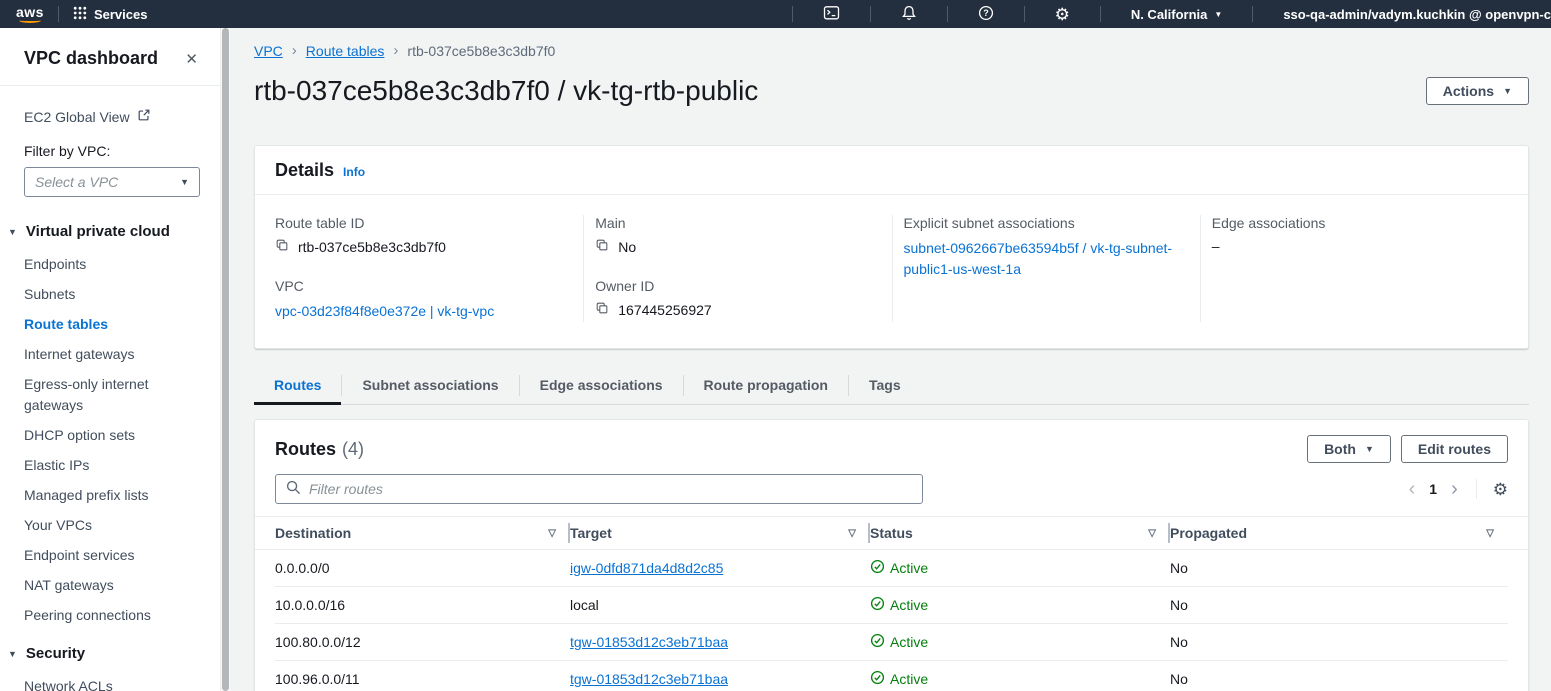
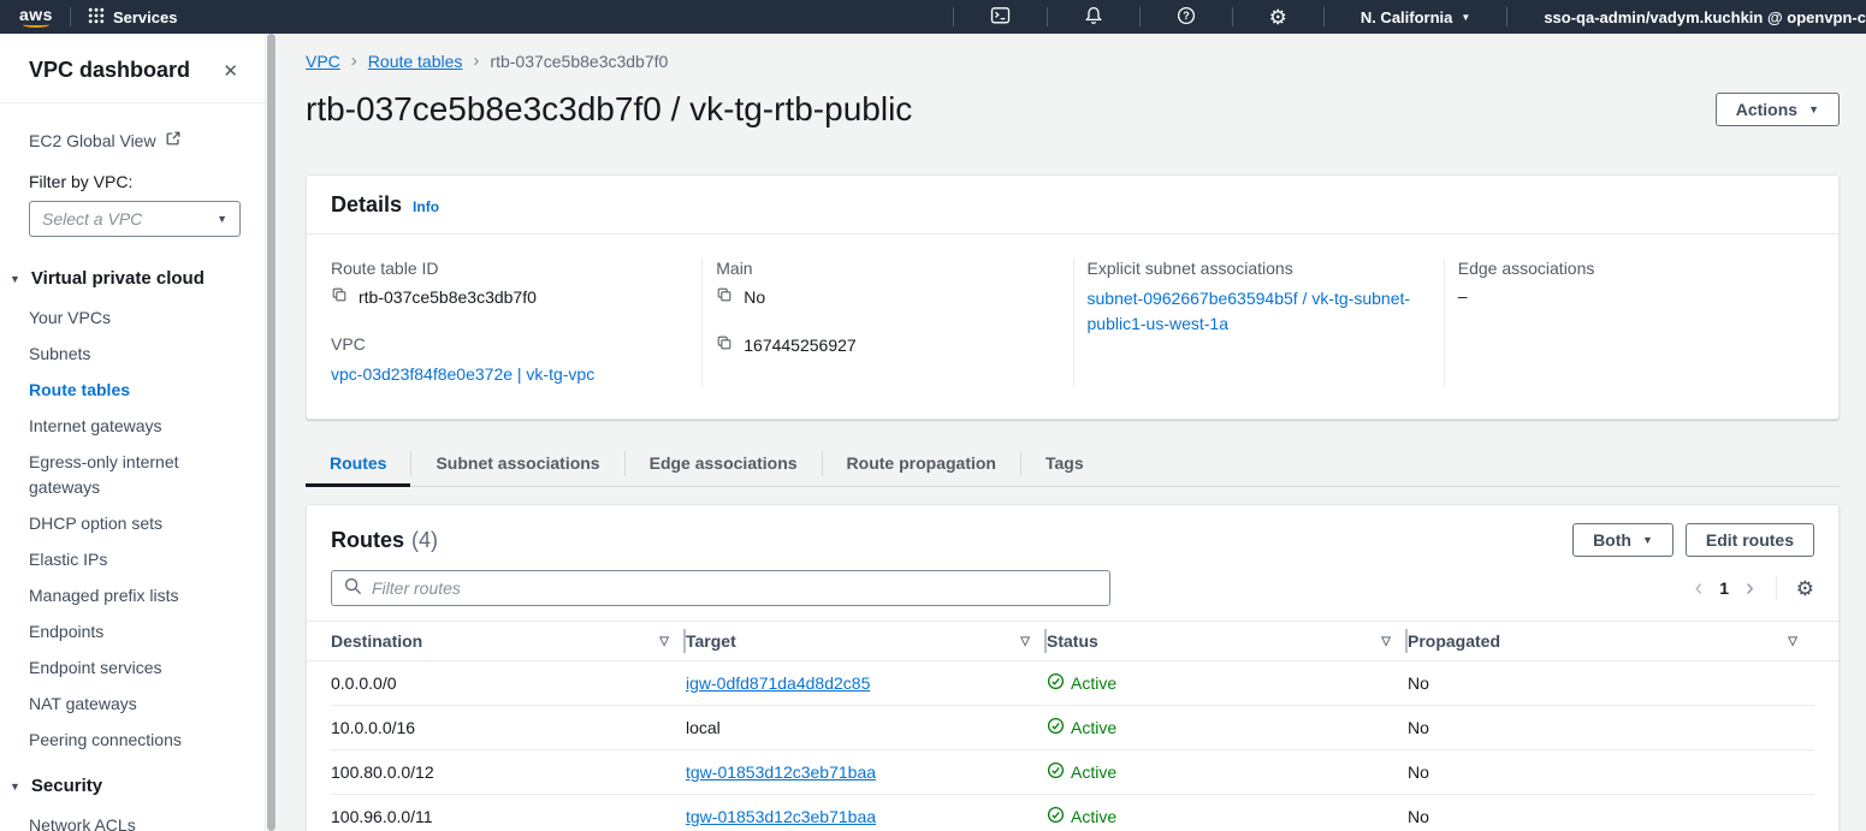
  aws
  Services
  ?
  ⚙
  N. California
  ▼
  sso-qa-admin/vadym.kuchkin @ openvpn-c
  VPC dashboard
  ✕
  EC2 Global View
  Filter by VPC:
  Select a VPC
  ▼
  ▼
  Virtual private cloud
- Endpoints
+ Your VPCs
  Subnets
  Route tables
  Internet gateways
  Egress-only internet gateways
  DHCP option sets
  Elastic IPs
  Managed prefix lists
- Your VPCs
+ Endpoints
  Endpoint services
  NAT gateways
  Peering connections
  ▼
  Security
  Network ACLs
  VPC
  ›
  Route tables
  ›
  rtb-037ce5b8e3c3db7f0
  rtb-037ce5b8e3c3db7f0 / vk-tg-rtb-public
  Actions
  ▼
  Details
  Info
  Route table ID
  rtb-037ce5b8e3c3db7f0
  VPC
  vpc-03d23f84f8e0e372e | vk-tg-vpc
  Main
  No
- Owner ID
  167445256927
  Explicit subnet associations
  subnet-0962667be63594b5f / vk-tg-subnet-public1-us-west-1a
  Edge associations
  –
  Routes
  Subnet associations
  Edge associations
  Route propagation
  Tags
  Routes
  (4)
  Both
  ▼
  Edit routes
  Filter routes
  ‹
  1
  ›
  ⚙
  Destination
  ▽
  Target
  ▽
  Status
  ▽
  Propagated
  ▽
  0.0.0.0/0
  igw-0dfd871da4d8d2c85
  Active
  No
  10.0.0.0/16
  local
  Active
  No
  100.80.0.0/12
  tgw-01853d12c3eb71baa
  Active
  No
  100.96.0.0/11
  tgw-01853d12c3eb71baa
  Active
  No
